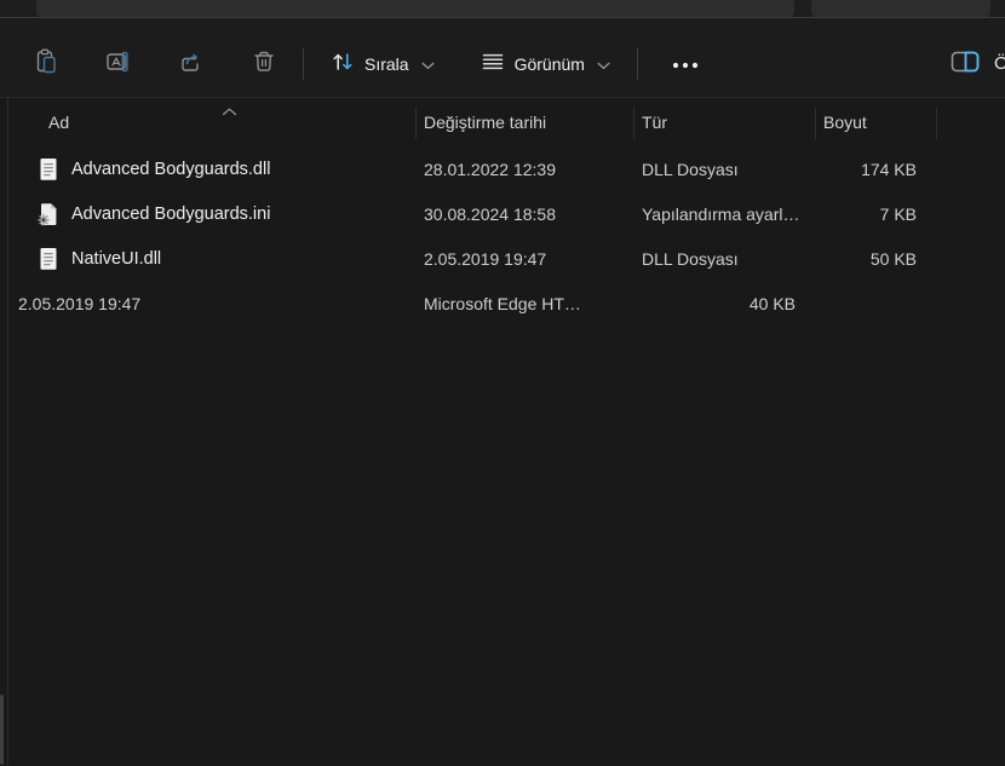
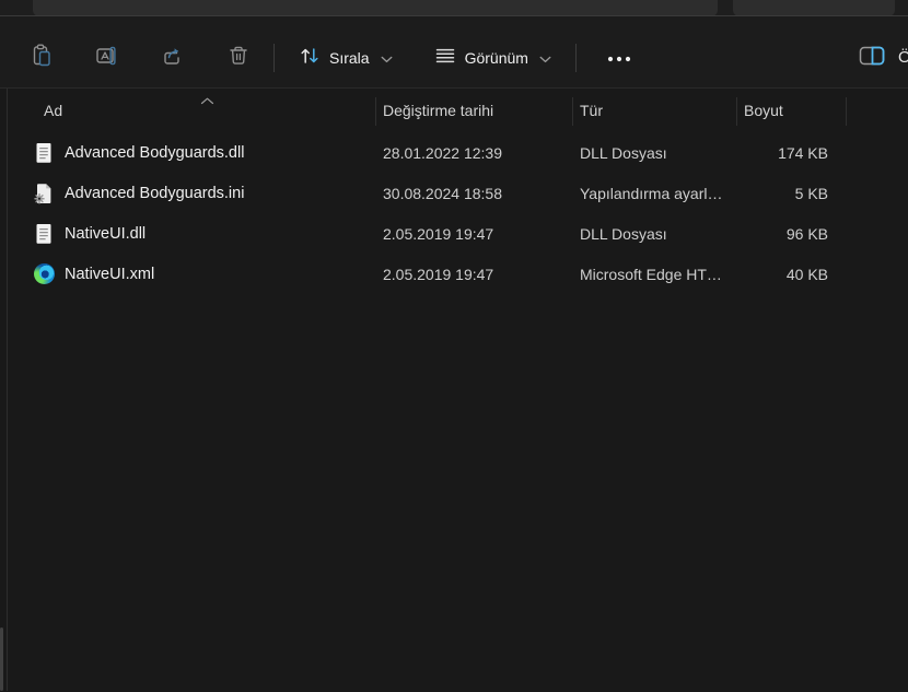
  Sırala
  Görünüm
  Ö
  Ad
  Değiştirme tarihi
  Tür
  Boyut
  Advanced Bodyguards.dll
  28.01.2022 12:39
  DLL Dosyası
  174 KB
  Advanced Bodyguards.ini
  30.08.2024 18:58
  Yapılandırma ayarl…
- 7 KB
+ 5 KB
  NativeUI.dll
  2.05.2019 19:47
  DLL Dosyası
- 50 KB
+ 96 KB
+ NativeUI.xml
  2.05.2019 19:47
  Microsoft Edge HT…
  40 KB
